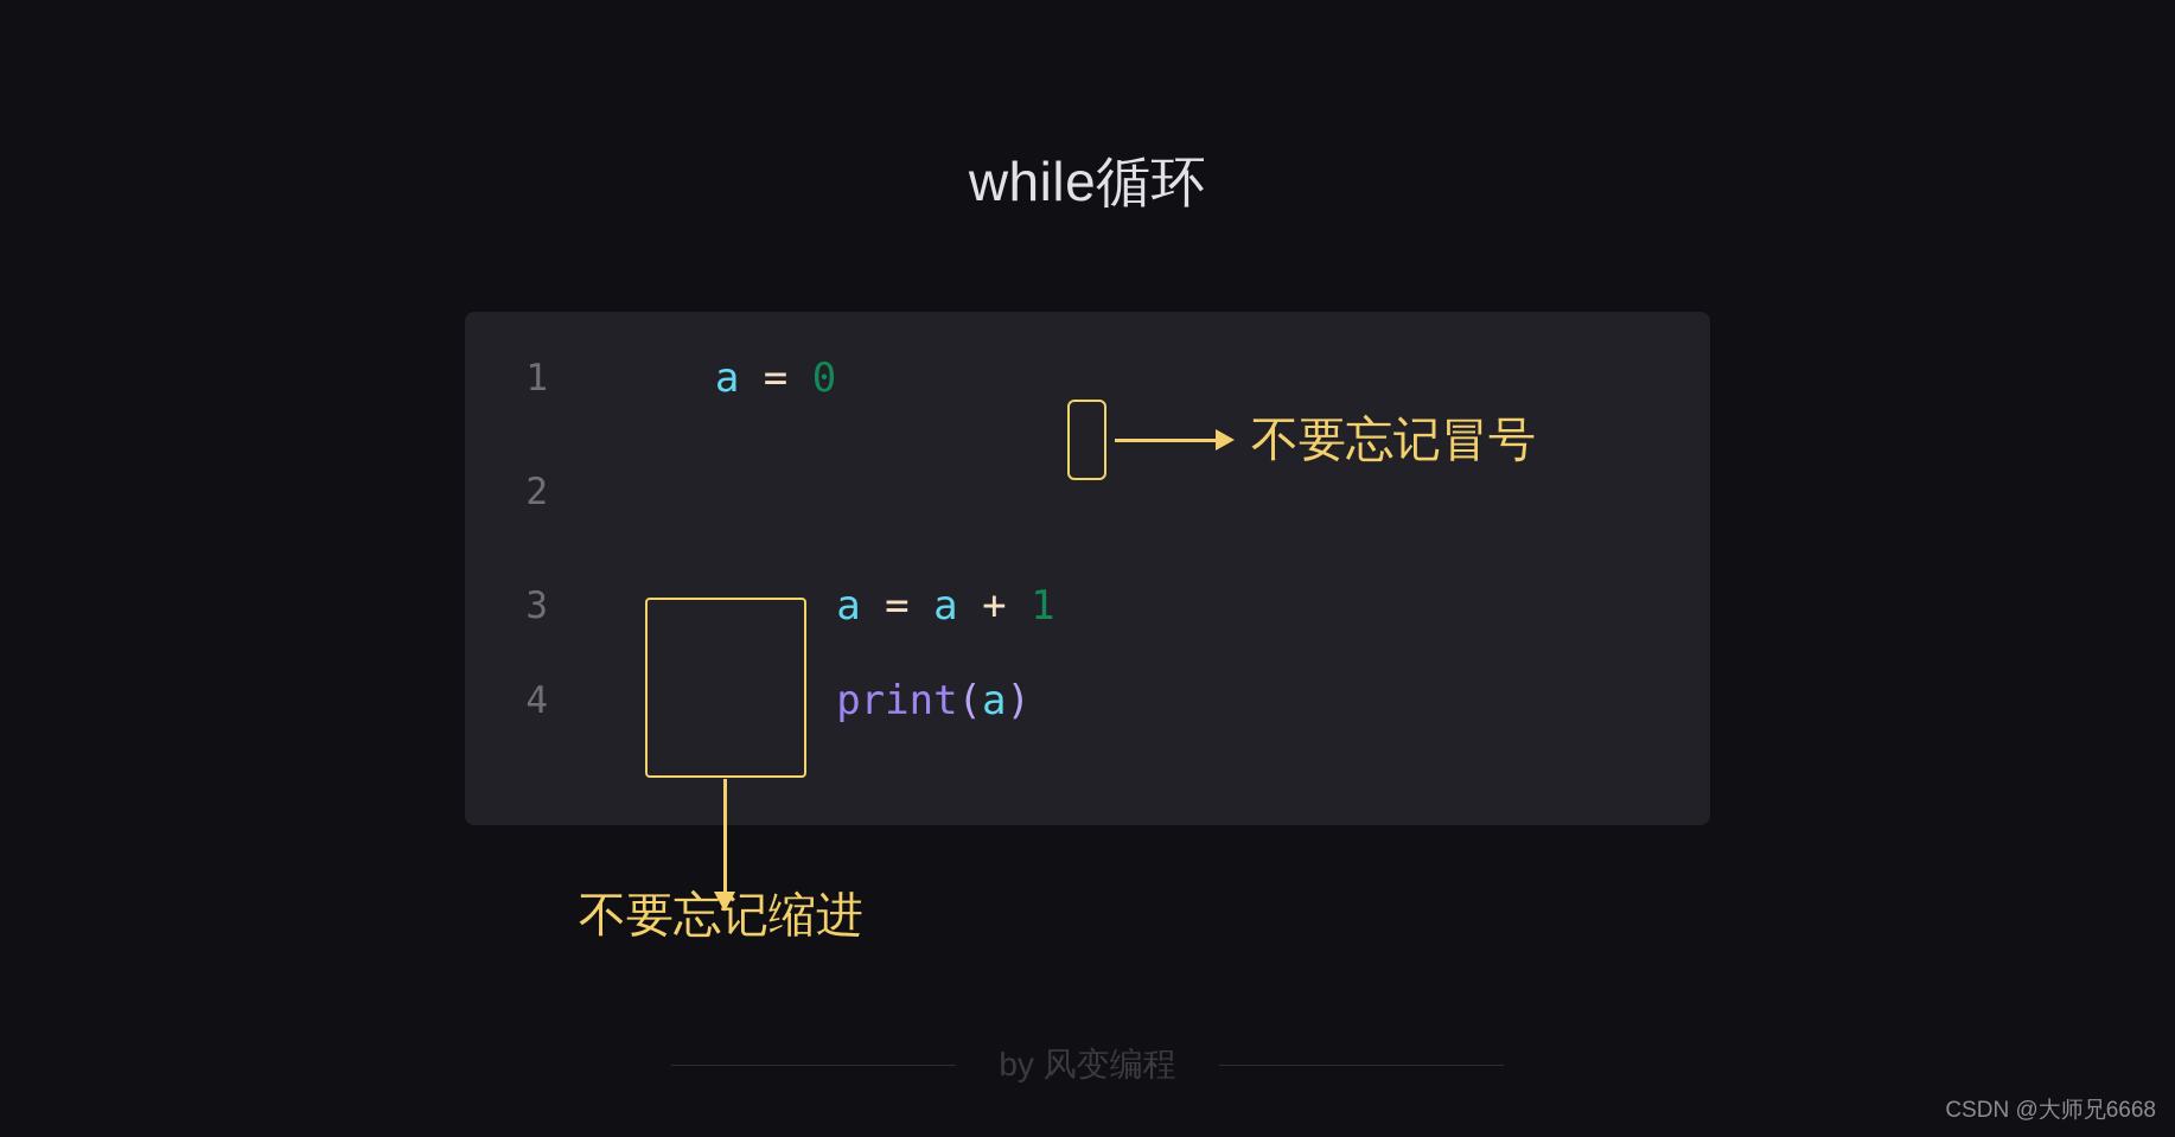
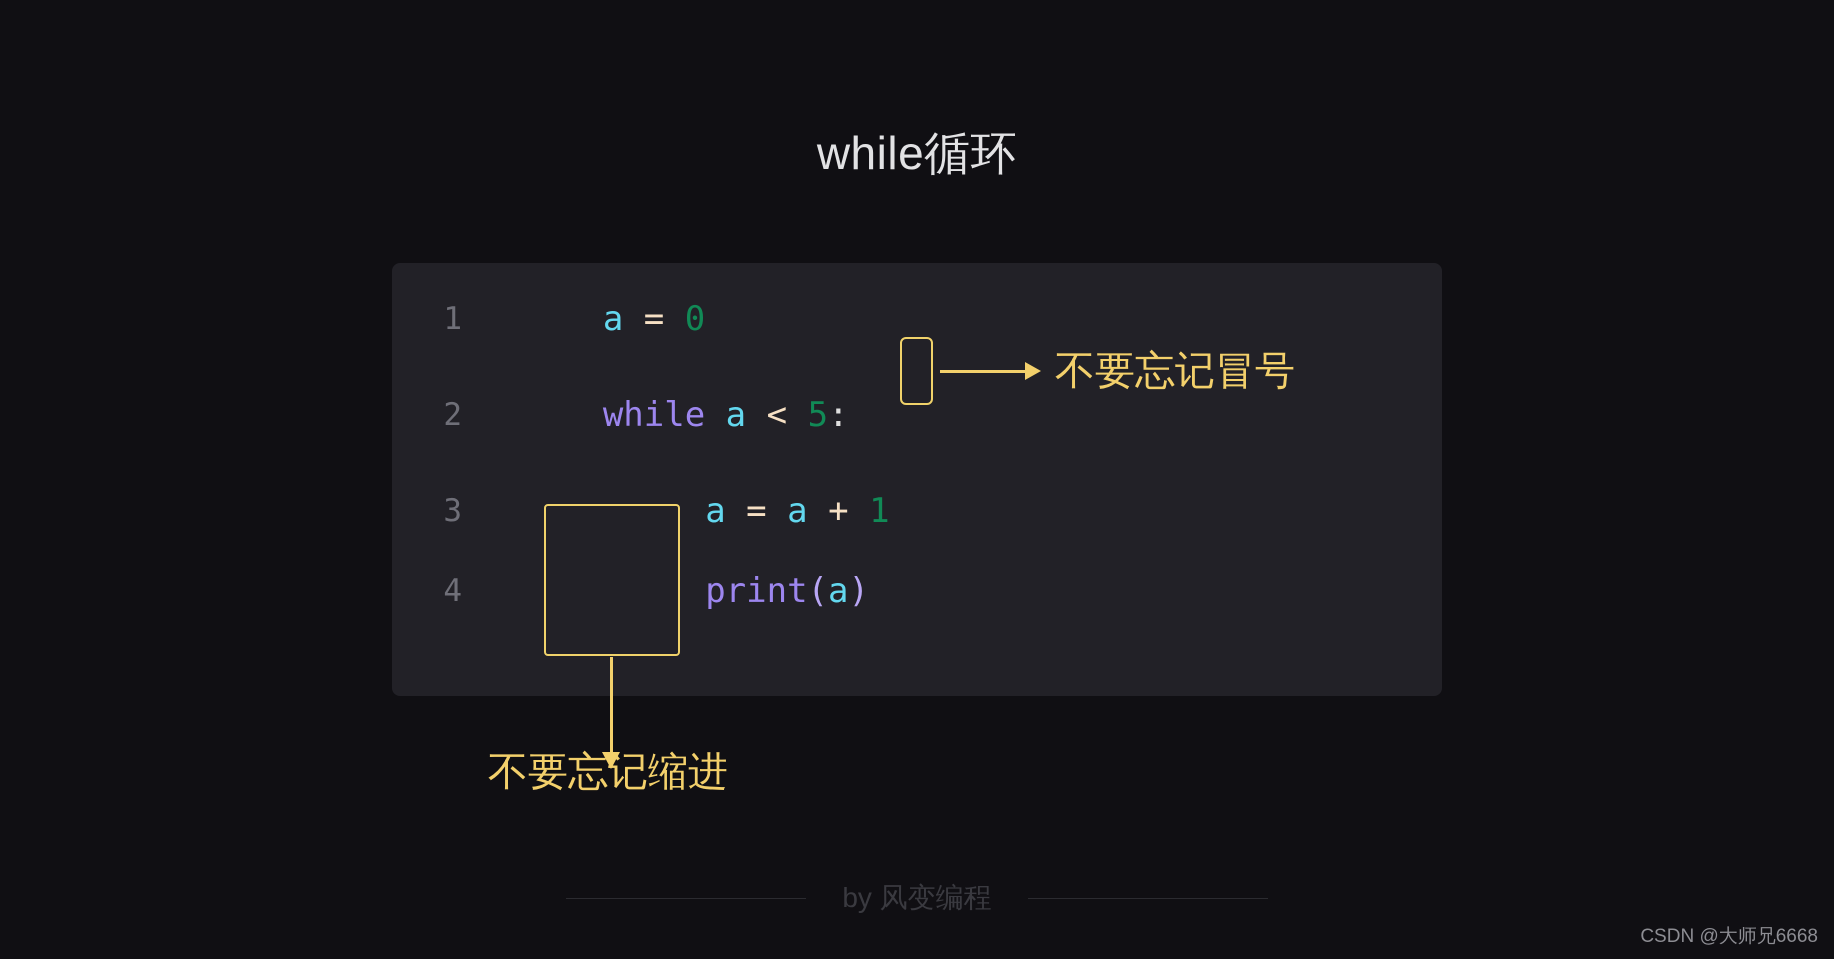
  while循环
  1
  a = 0
  2
+ while a < 5:
  3
  a = a + 1
  4
  print(a)
  不要忘记冒号
  不要忘记缩进
  by 风变编程
  CSDN @大师兄6668
